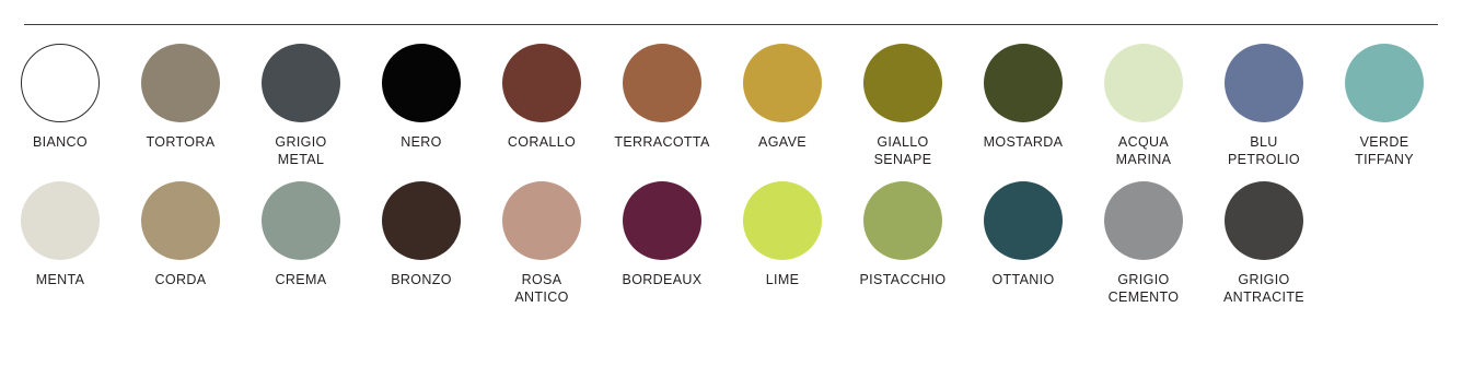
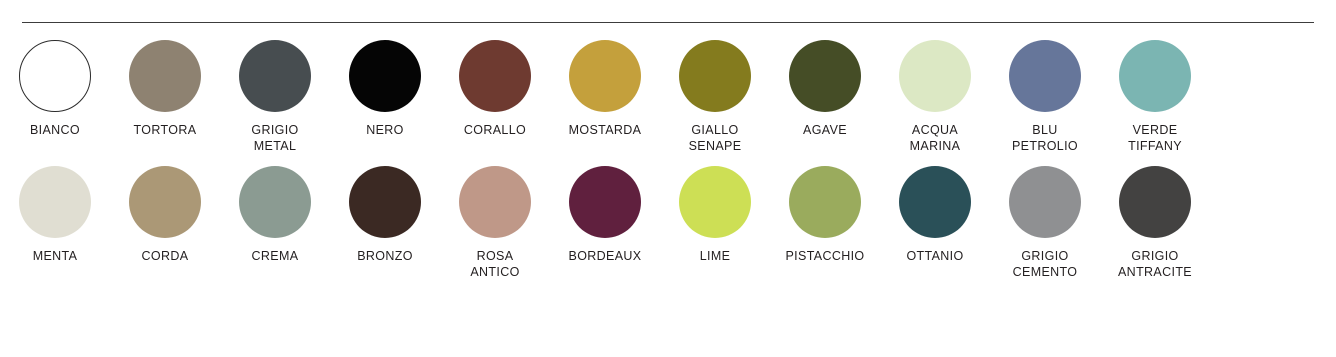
  BIANCO
  TORTORA
  GRIGIO
  METAL
  NERO
  CORALLO
- TERRACOTTA
- AGAVE
+ MOSTARDA
  GIALLO
  SENAPE
- MOSTARDA
+ AGAVE
  ACQUA
  MARINA
  BLU
  PETROLIO
  VERDE
  TIFFANY
  MENTA
  CORDA
  CREMA
  BRONZO
  ROSA
  ANTICO
  BORDEAUX
  LIME
  PISTACCHIO
  OTTANIO
  GRIGIO
  CEMENTO
  GRIGIO
  ANTRACITE
